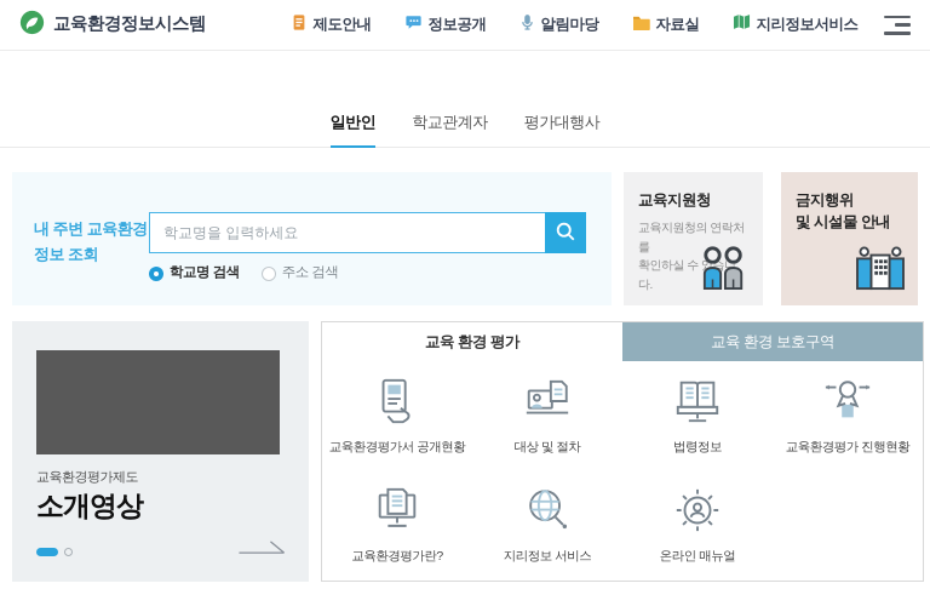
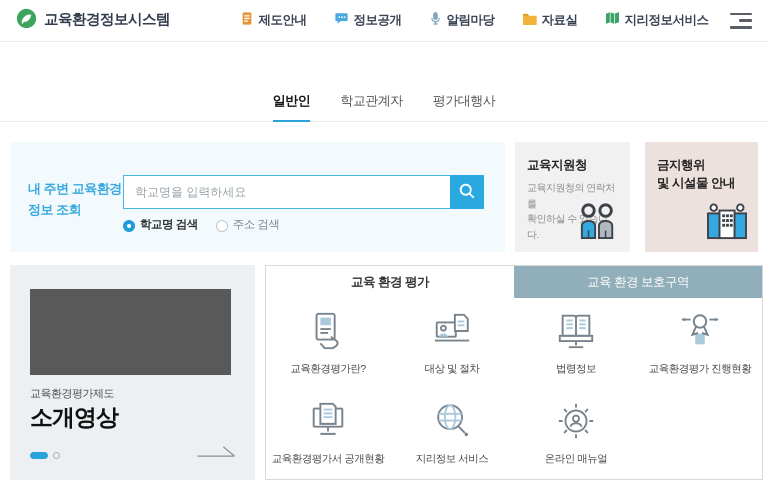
  교육환경정보시스템
  제도안내
  정보공개
  알림마당
  자료실
  지리정보서비스
  일반인
  학교관계자
  평가대행사
  내 주변 교육환경
  정보 조회
  학교명을 입력하세요
  학교명 검색
  주소 검색
  교육지원청
  교육지원청의 연락처를
  확인하실 수 있습니다.
  금지행위
  및 시설물 안내
  교육환경평가제도
  소개영상
  교육 환경 평가
  교육 환경 보호구역
- 교육환경평가서 공개현황
+ 교육환경평가란?
  대상 및 절차
  법령정보
  교육환경평가 진행현황
- 교육환경평가란?
+ 교육환경평가서 공개현황
  지리정보 서비스
  온라인 매뉴얼
